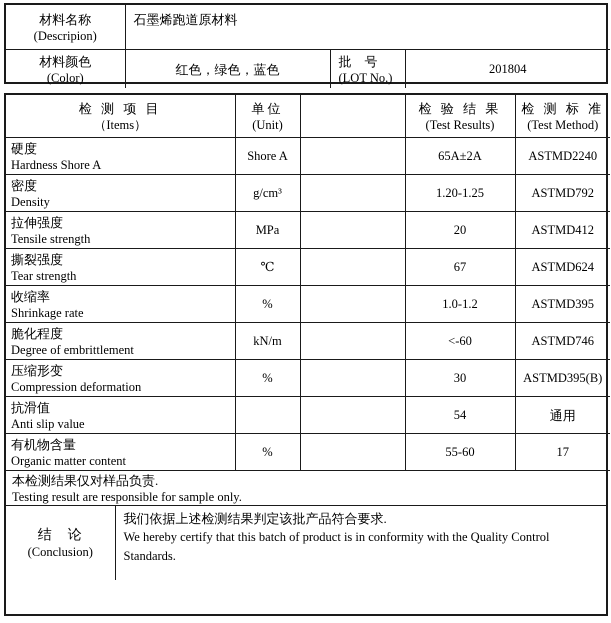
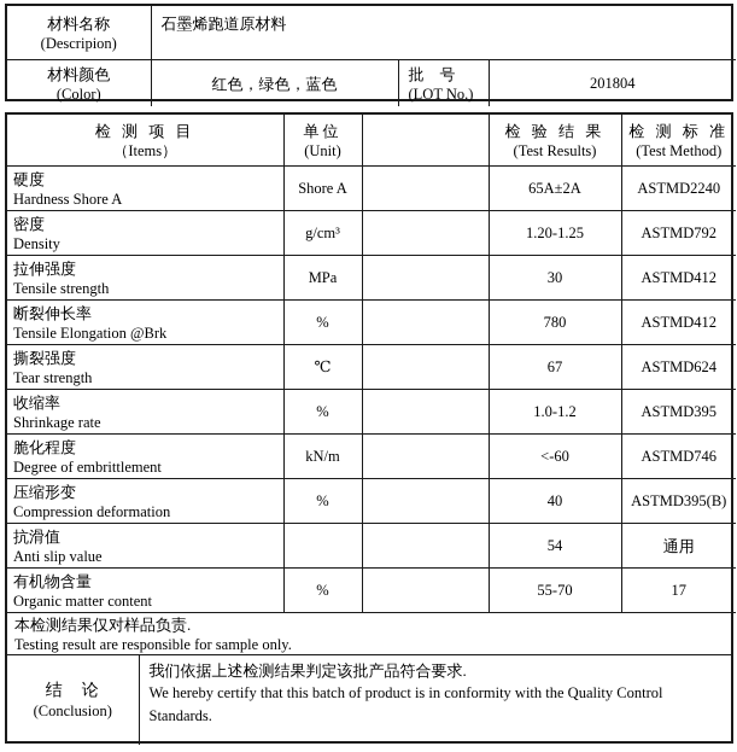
  材料名称 (Descripion)	石墨烯跑道原材料
  材料颜色 (Color)	红色，绿色，蓝色	批 号 (LOT No.)	201804
  检 测 项 目 （Items）	单位 (Unit)		检 验 结 果 (Test Results)	检 测 标 准 (Test Method)
  硬度 Hardness Shore A	Shore A		65A±2A	ASTMD2240
  密度 Density	g/cm³		1.20-1.25	ASTMD792
- 拉伸强度 Tensile strength	MPa		20	ASTMD412
+ 拉伸强度 Tensile strength	MPa		30	ASTMD412
+ 断裂伸长率 Tensile Elongation @Brk	%		780	ASTMD412
  撕裂强度 Tear strength	℃		67	ASTMD624
  收缩率 Shrinkage rate	%		1.0-1.2	ASTMD395
  脆化程度 Degree of embrittlement	kN/m		<-60	ASTMD746
- 压缩形变 Compression deformation	%		30	ASTMD395(B)
+ 压缩形变 Compression deformation	%		40	ASTMD395(B)
  抗滑值 Anti slip value			54	通用
- 有机物含量 Organic matter content	%		55-60	17
+ 有机物含量 Organic matter content	%		55-70	17
  本检测结果仅对样品负责. Testing result are responsible for sample only.
  结 论 (Conclusion)	我们依据上述检测结果判定该批产品符合要求. We hereby certify that this batch of product is in conformity with the Quality Control Standards.
